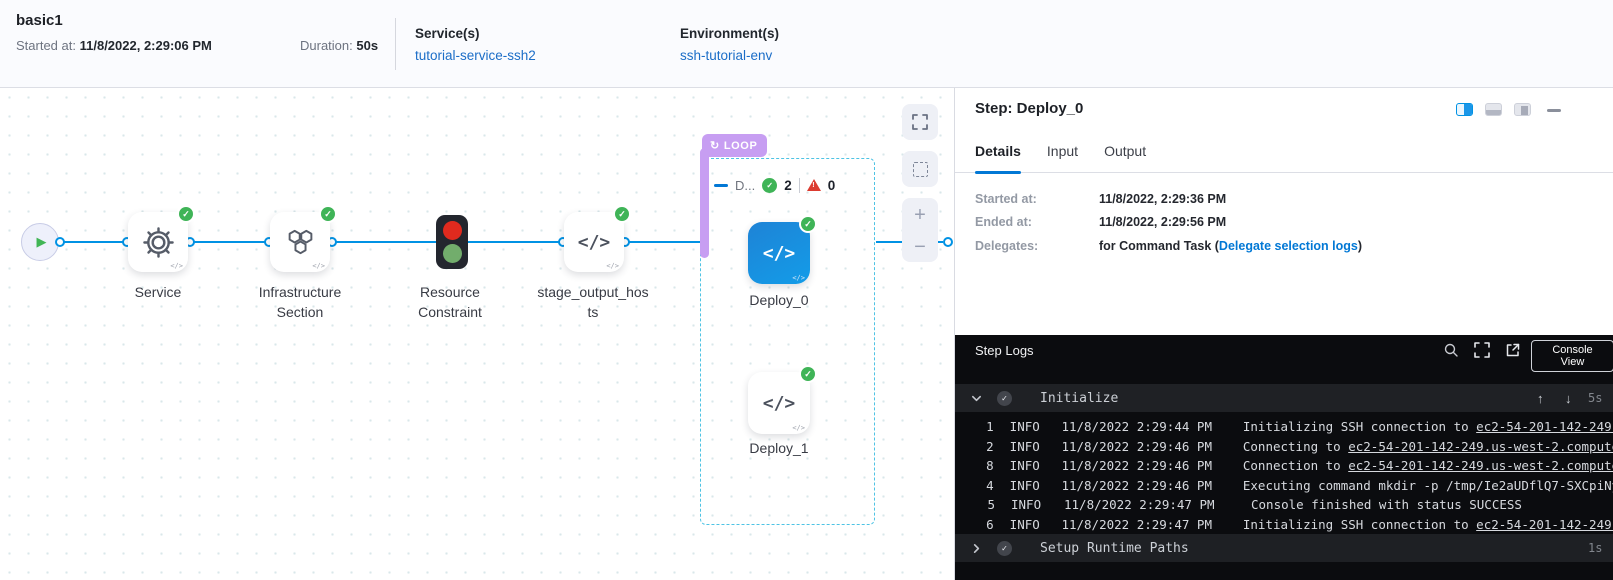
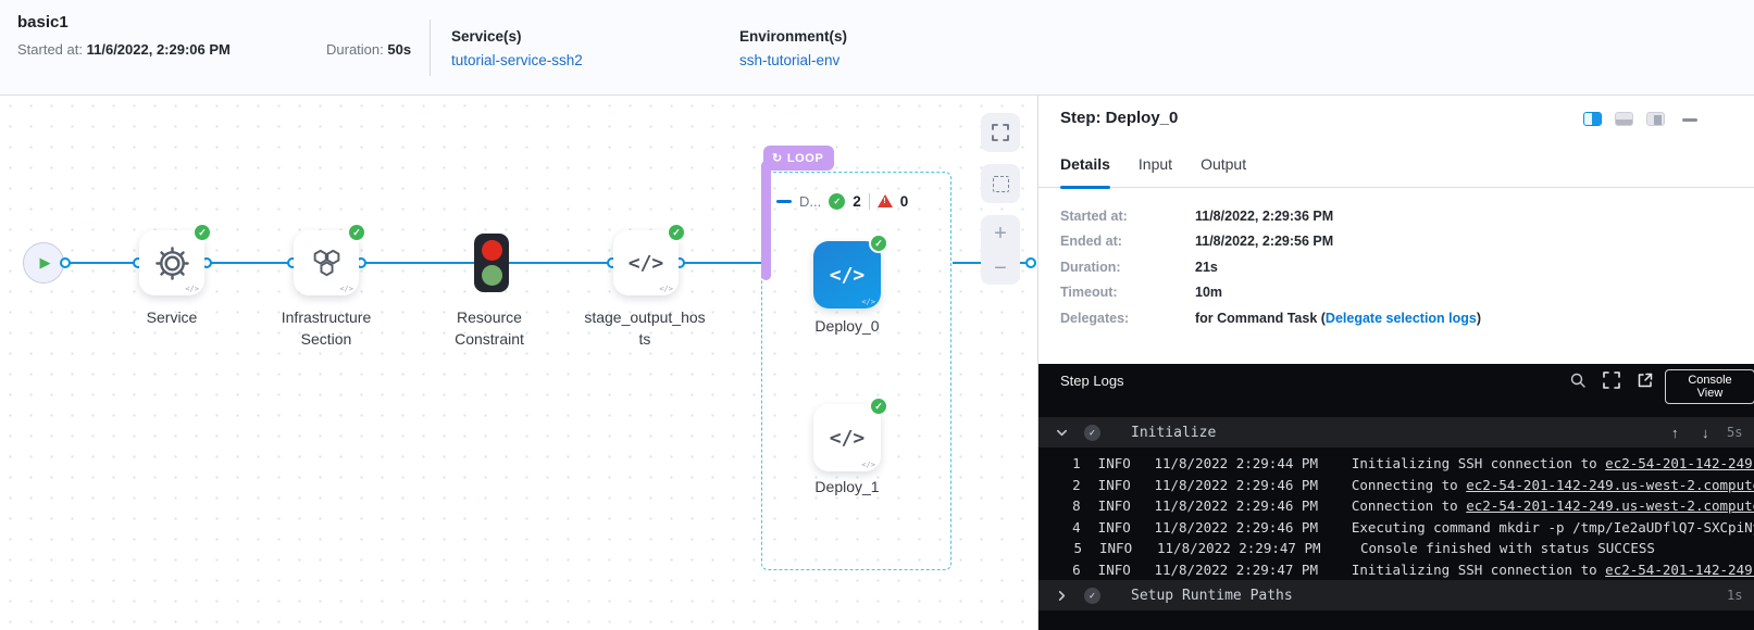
  basic1
- Started at: 11/8/2022, 2:29:06 PM
+ Started at: 11/6/2022, 2:29:06 PM
  Duration: 50s
  Service(s)
  tutorial-service-ssh2
  Environment(s)
  ssh-tutorial-env
  ▶
  ✓
  </>
  Service
  ✓
  </>
  Infrastructure Section
  Resource Constraint
  </>
  ✓
  </>
  stage_output_hosts
  ↻
  LOOP
  D...
  ✓
  2
  0
  </>
  ✓
  </>
  Deploy_0
  </>
  ✓
  </>
  Deploy_1
  +
  −
  Step: Deploy_0
  Details
  Input
  Output
  Started at:
  11/8/2022, 2:29:36 PM
  Ended at:
  11/8/2022, 2:29:56 PM
+ Duration:
+ 21s
+ Timeout:
+ 10m
  Delegates:
  for Command Task (Delegate selection logs)
  Step Logs
  Console View
  ✓
  Initialize
  ↑
  ↓
  5s
  1
  INFO
  11/8/2022 2:29:44 PM
  Initializing SSH connection to ec2-54-201-142-249
  2
  INFO
  11/8/2022 2:29:46 PM
  Connecting to ec2-54-201-142-249.us-west-2.comput
  8
  INFO
  11/8/2022 2:29:46 PM
  Connection to ec2-54-201-142-249.us-west-2.comput
  4
  INFO
  11/8/2022 2:29:46 PM
  Executing command mkdir -p /tmp/Ie2aUDflQ7-SXCpiN
  5
  INFO
  11/8/2022 2:29:47 PM
  Console finished with status SUCCESS
  6
  INFO
  11/8/2022 2:29:47 PM
  Initializing SSH connection to ec2-54-201-142-249
  ✓
  Setup Runtime Paths
  1s
